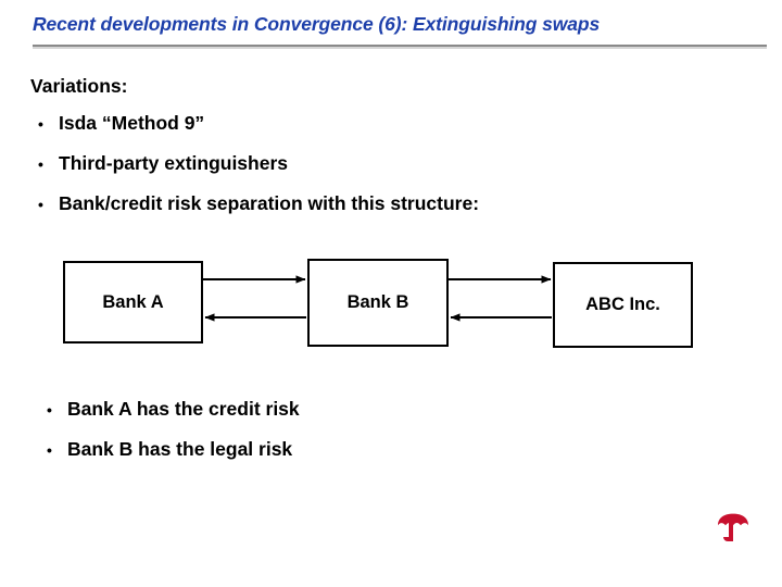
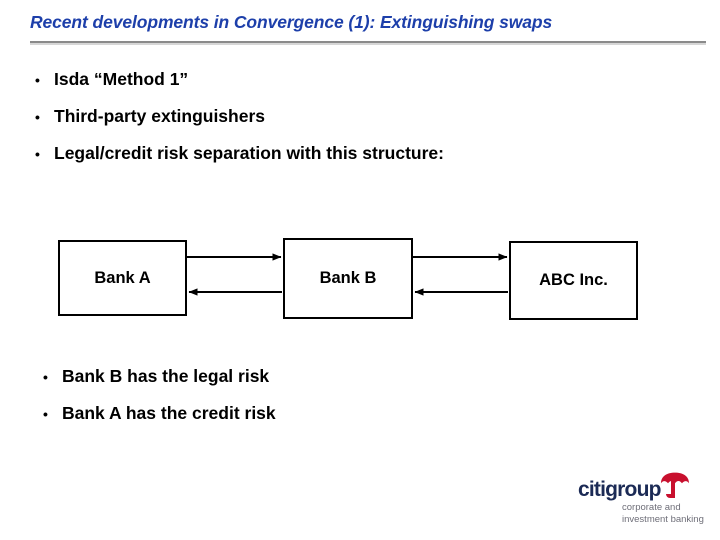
- Recent developments in Convergence (6): Extinguishing swaps
+ Recent developments in Convergence (1): Extinguishing swaps
- Variations:
  •
- Isda “Method 9”
+ Isda “Method 1”
  •
  Third-party extinguishers
  •
- Bank/credit risk separation with this structure:
+ Legal/credit risk separation with this structure:
  Bank A
  Bank B
  ABC Inc.
  •
- Bank A has the credit risk
+ Bank B has the legal risk
  •
- Bank B has the legal risk
+ Bank A has the credit risk
+ citigroup
+ corporate and
+ investment banking
